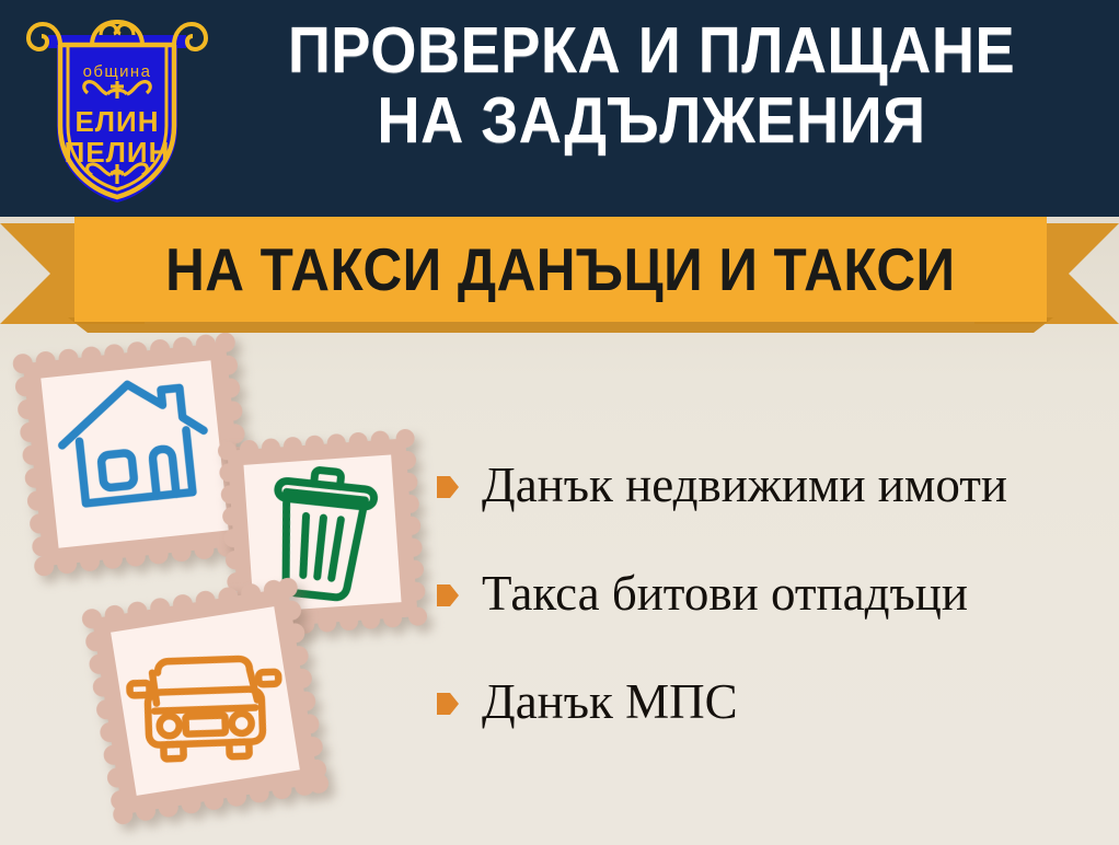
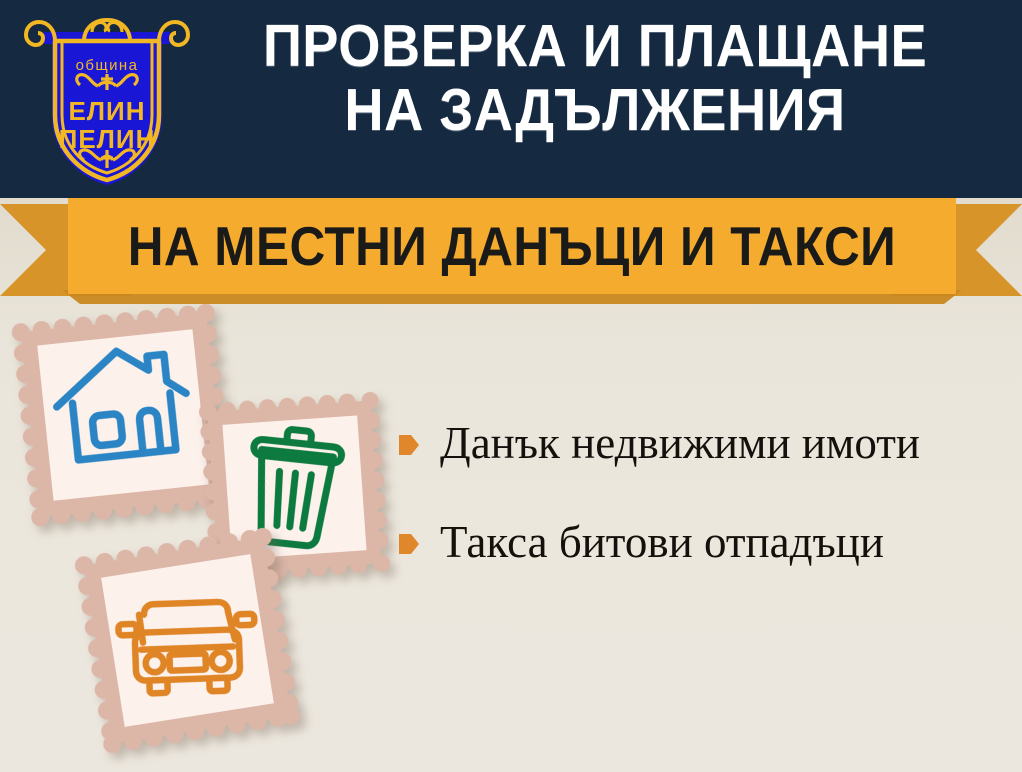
  Данък недвижими имоти
  Такса битови отпадъци
- Данък МПС
  община
  ЕЛИН
  ПЕЛИН
  ПРОВЕРКА И ПЛАЩАНЕ
  НА ЗАДЪЛЖЕНИЯ
- НА ТАКСИ ДАНЪЦИ И ТАКСИ
+ НА МЕСТНИ ДАНЪЦИ И ТАКСИ
